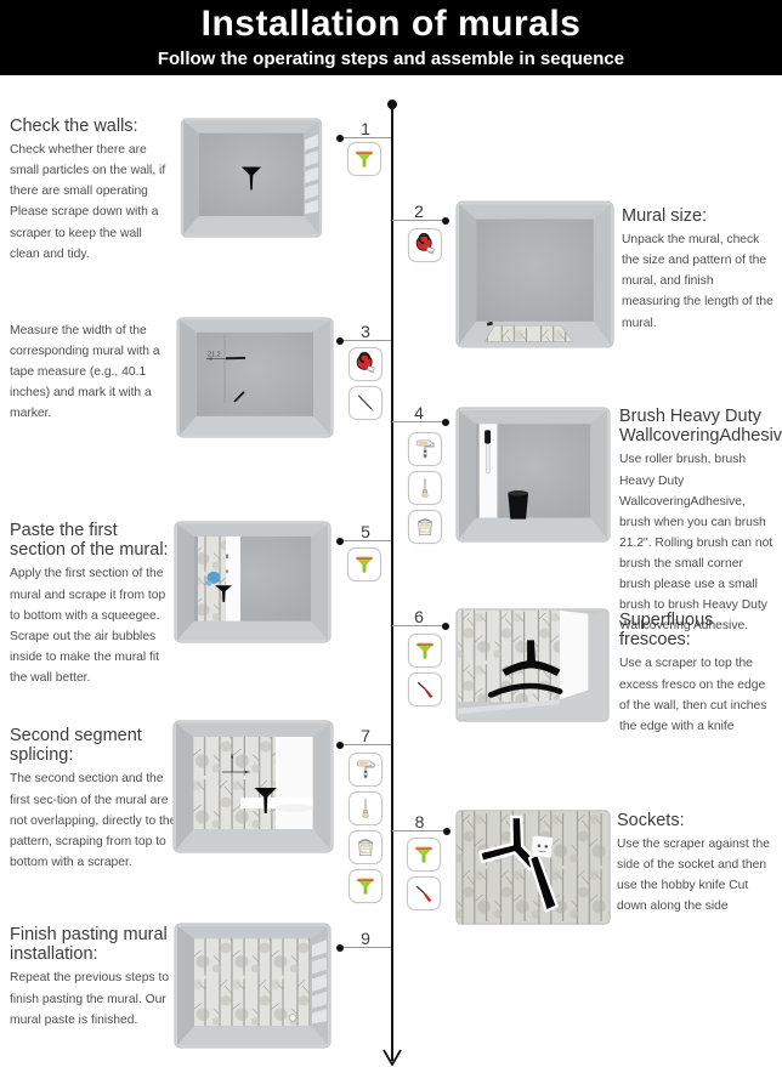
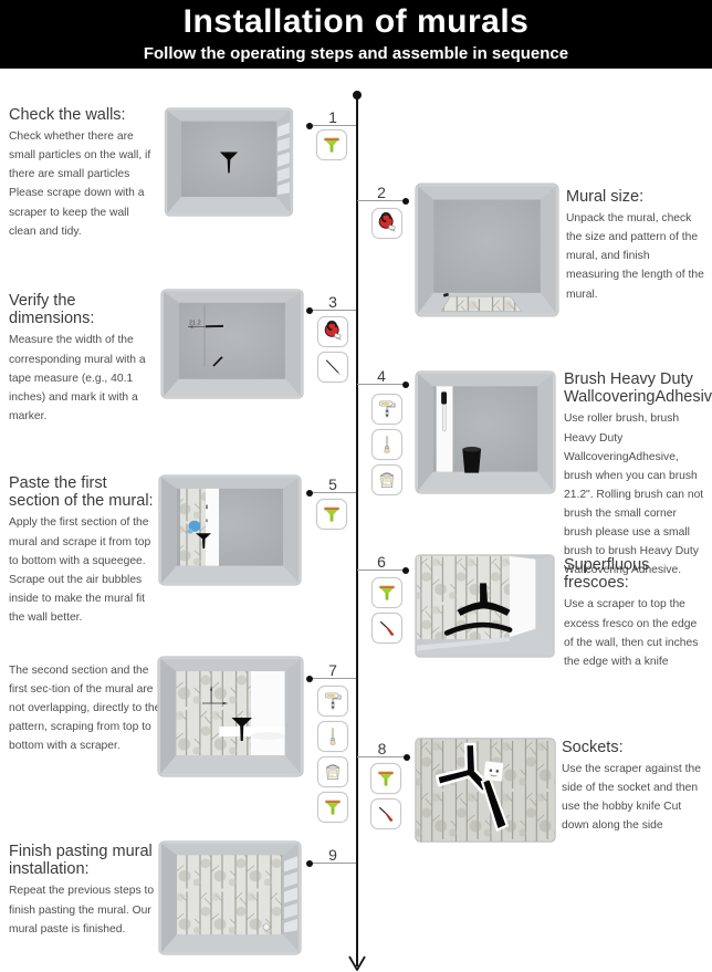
  Installation of murals
  Follow the operating steps and assemble in sequence
  Check the walls:
- Check whether there are small particles on the wall, if there are small operating Please scrape down with a scraper to keep the wall clean and tidy.
+ Check whether there are small particles on the wall, if there are small particles Please scrape down with a scraper to keep the wall clean and tidy.
  1
  2
  Mural size:
  Unpack the mural, check the size and pattern of the mural, and finish measuring the length of the mural.
+ Verify the dimensions:
  Measure the width of the corresponding mural with a tape measure (e.g., 40.1 inches) and mark it with a marker.
  3
  4
  Brush Heavy Duty WallcoveringAdhesiv
  Use roller brush, brush Heavy Duty WallcoveringAdhesive, brush when you can brush 21.2". Rolling brush can not brush the small corner brush please use a small brush to brush Heavy Duty Wallcovering Adhesive.
  Paste the first section of the mural:
  Apply the first section of the mural and scrape it from top to bottom with a squeegee. Scrape out the air bubbles inside to make the mural fit the wall better.
  5
  6
  Superfluous frescoes:
  Use a scraper to top the excess fresco on the edge of the wall, then cut inches the edge with a knife
- Second segment splicing:
  The second section and the first sec-tion of the mural are not overlapping, directly to th pattern, scraping from top to bottom with a scraper.
  7
  8
  Sockets:
  Use the scraper against the side of the socket and then use the hobby knife Cut down along the side
  Finish pasting mural installation:
  Repeat the previous steps to finish pasting the mural. Our mural paste is finished.
  9
